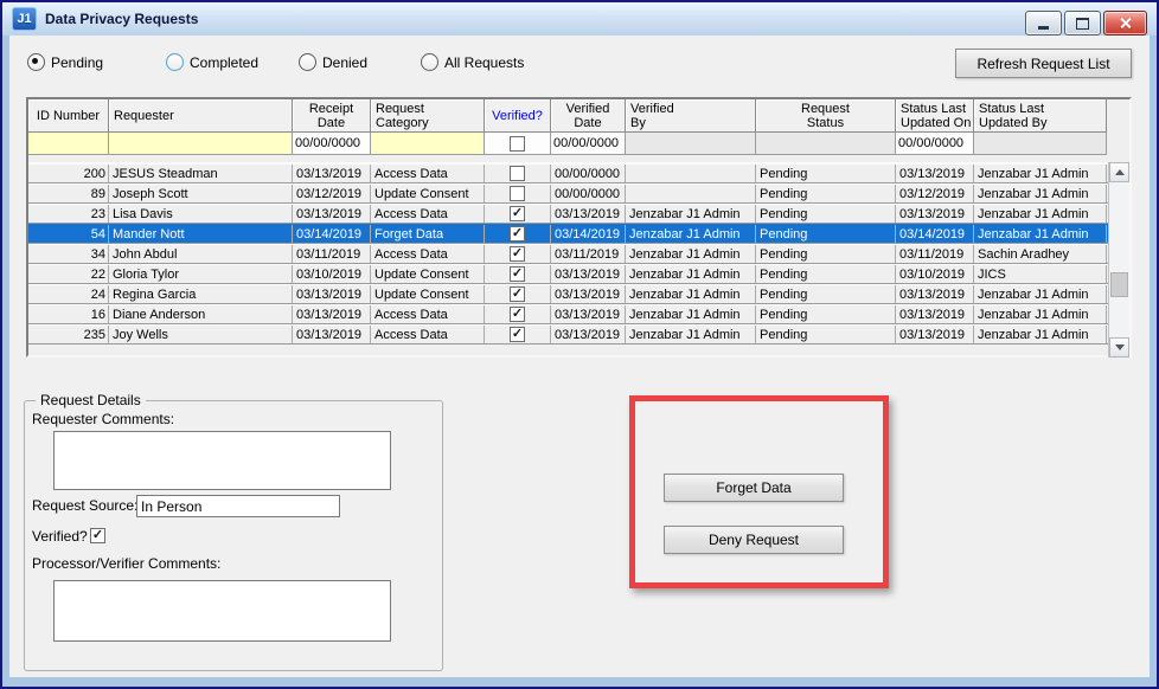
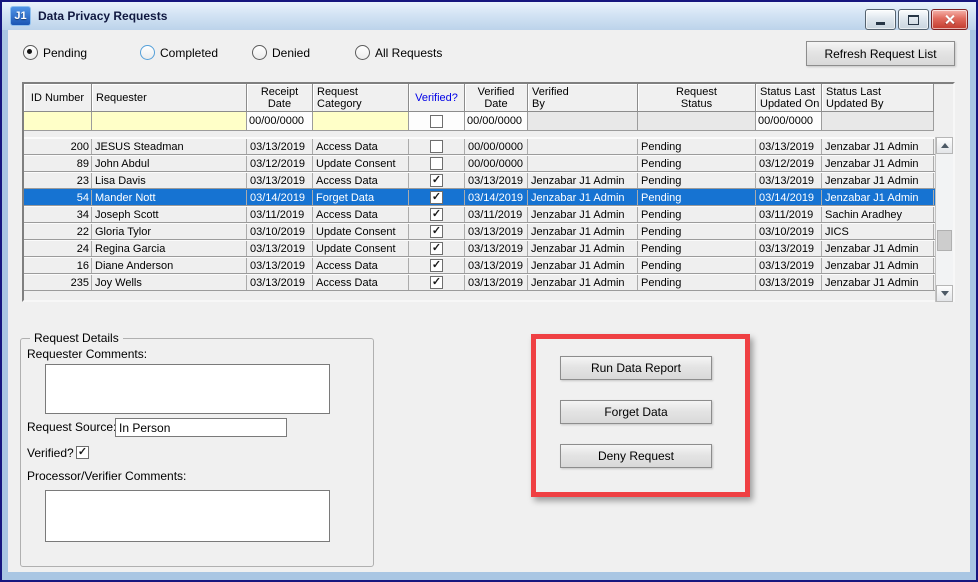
  J1
  Data Privacy Requests
  Pending
  Completed
  Denied
  All Requests
  Refresh Request List
  ID Number
  Requester
  Receipt
  Date
  Request
  Category
  Verified?
  Verified
  Date
  Verified
  By
  Request
  Status
  Status Last
  Updated On
  Status Last
  Updated By
  00/00/0000
  00/00/0000
  00/00/0000
  200
  JESUS Steadman
  03/13/2019
  Access Data
  00/00/0000
  Pending
  03/13/2019
  Jenzabar J1 Admin
  89
- Joseph Scott
+ John Abdul
  03/12/2019
  Update Consent
  00/00/0000
  Pending
  03/12/2019
  Jenzabar J1 Admin
  23
  Lisa Davis
  03/13/2019
  Access Data
  03/13/2019
  Jenzabar J1 Admin
  Pending
  03/13/2019
  Jenzabar J1 Admin
  54
  Mander Nott
  03/14/2019
  Forget Data
  03/14/2019
  Jenzabar J1 Admin
  Pending
  03/14/2019
  Jenzabar J1 Admin
  34
- John Abdul
+ Joseph Scott
  03/11/2019
  Access Data
  03/11/2019
  Jenzabar J1 Admin
  Pending
  03/11/2019
  Sachin Aradhey
  22
  Gloria Tylor
  03/10/2019
  Update Consent
  03/13/2019
  Jenzabar J1 Admin
  Pending
  03/10/2019
  JICS
  24
  Regina Garcia
  03/13/2019
  Update Consent
  03/13/2019
  Jenzabar J1 Admin
  Pending
  03/13/2019
  Jenzabar J1 Admin
  16
  Diane Anderson
  03/13/2019
  Access Data
  03/13/2019
  Jenzabar J1 Admin
  Pending
  03/13/2019
  Jenzabar J1 Admin
  235
  Joy Wells
  03/13/2019
  Access Data
  03/13/2019
  Jenzabar J1 Admin
  Pending
  03/13/2019
  Jenzabar J1 Admin
  Request Details
  Requester Comments:
  Request Source
  In Person
  Verified?
  Processor/Verifier Comments:
+ Run Data Report
  Forget Data
  Deny Request
